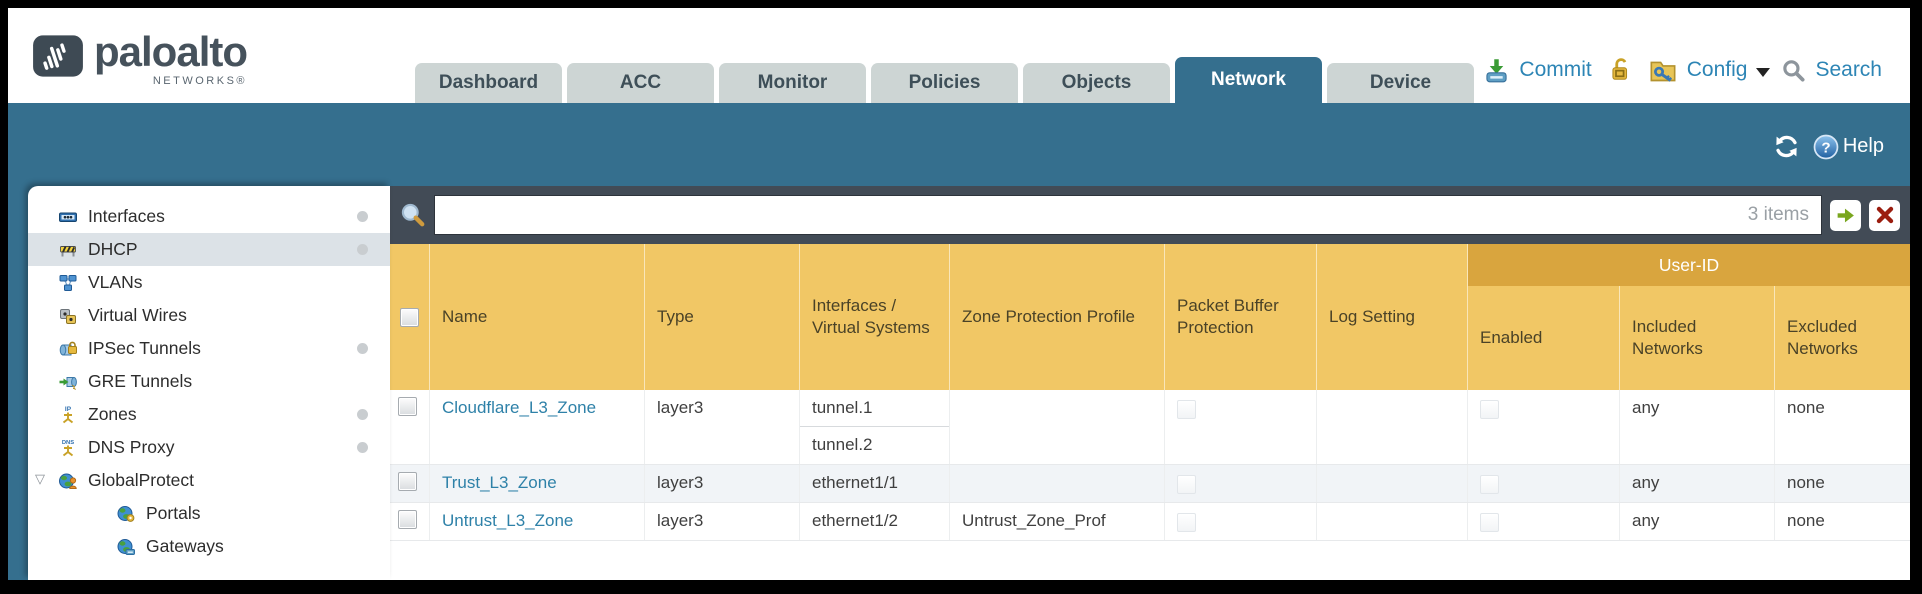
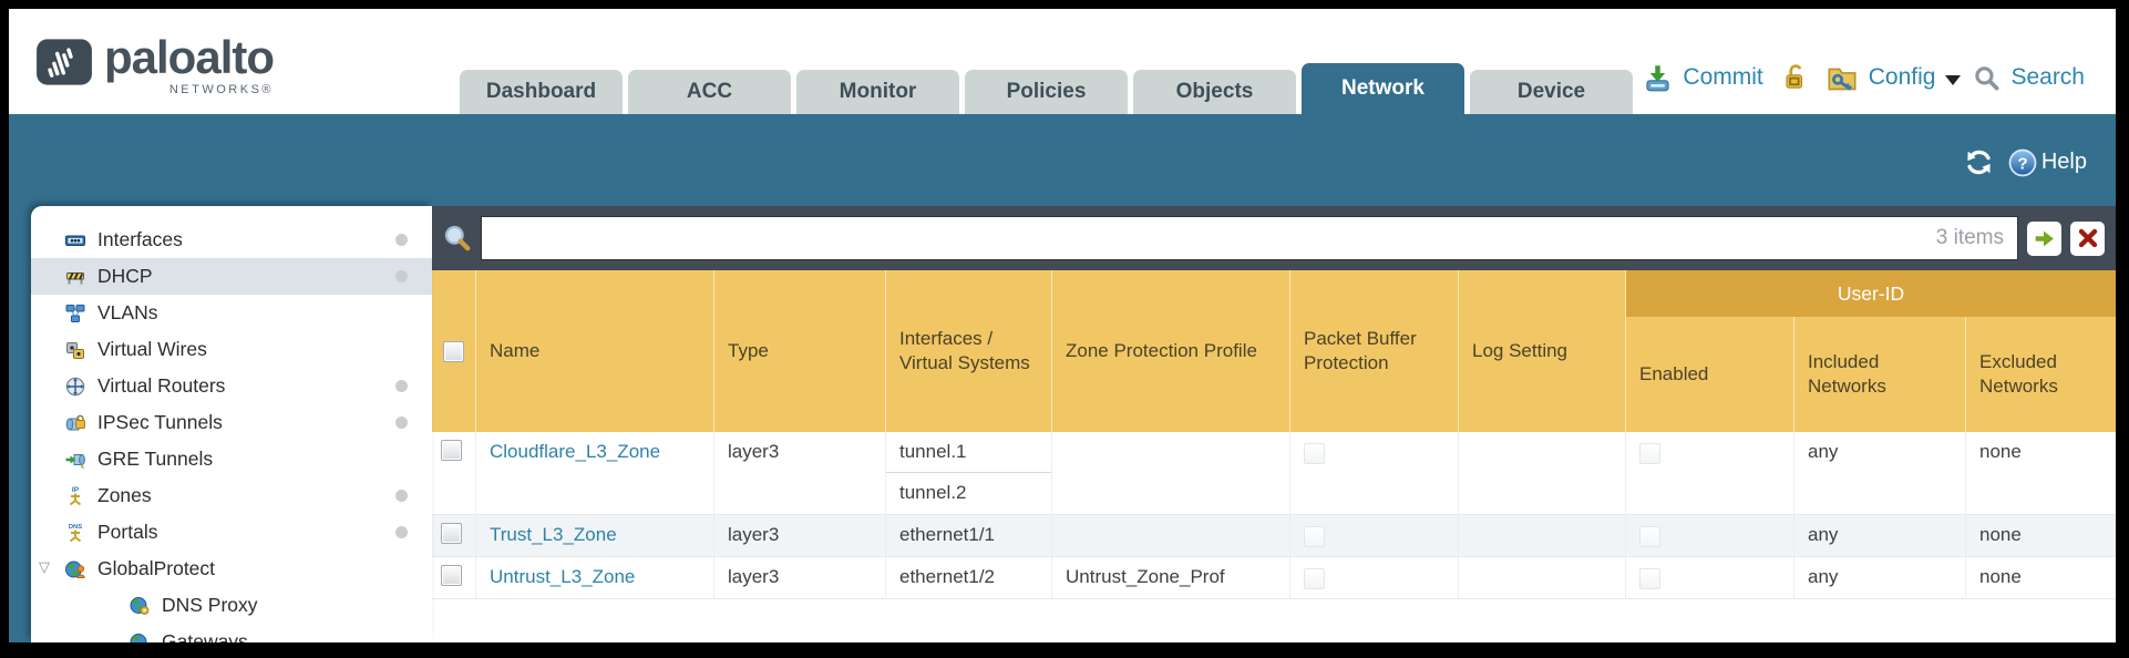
  paloalto
  NETWORKS®
  Dashboard
  ACC
  Monitor
  Policies
  Objects
  Network
  Device
  Commit
  Config
  Search
  ?
  Help
  3 items
  Name
  Type
  Interfaces / Virtual Systems
  Zone Protection Profile
  Packet Buffer Protection
  Log Setting
  User-ID
  Enabled
  Included Networks
  Excluded Networks
  Cloudflare_L3_Zone
  layer3
  tunnel.1
  tunnel.2
  any
  none
  Trust_L3_Zone
  layer3
  ethernet1/1
  any
  none
  Untrust_L3_Zone
  layer3
  ethernet1/2
  Untrust_Zone_Prof
  any
  none
  Interfaces
  DHCP
  VLANs
  Virtual Wires
+ Virtual Routers
  IPSec Tunnels
  GRE Tunnels
  Zones
- DNS Proxy
+ Portals
  ▽
  GlobalProtect
- Portals
+ DNS Proxy
  Gateways
